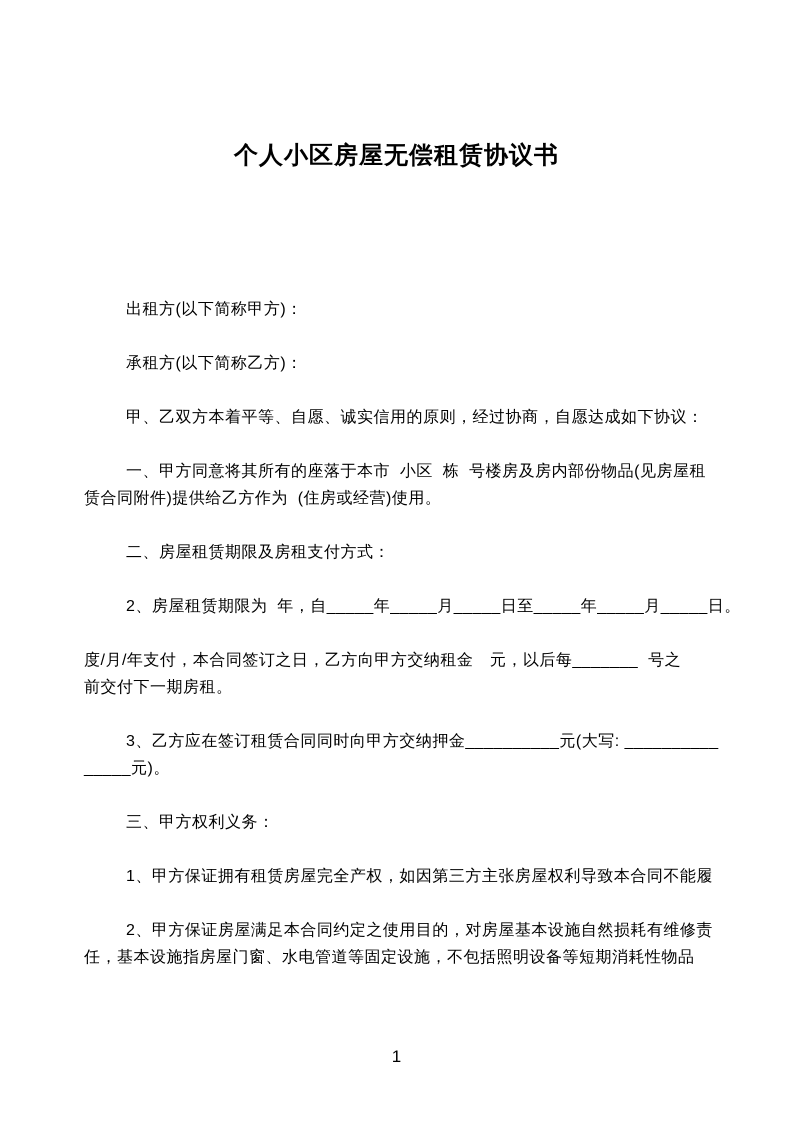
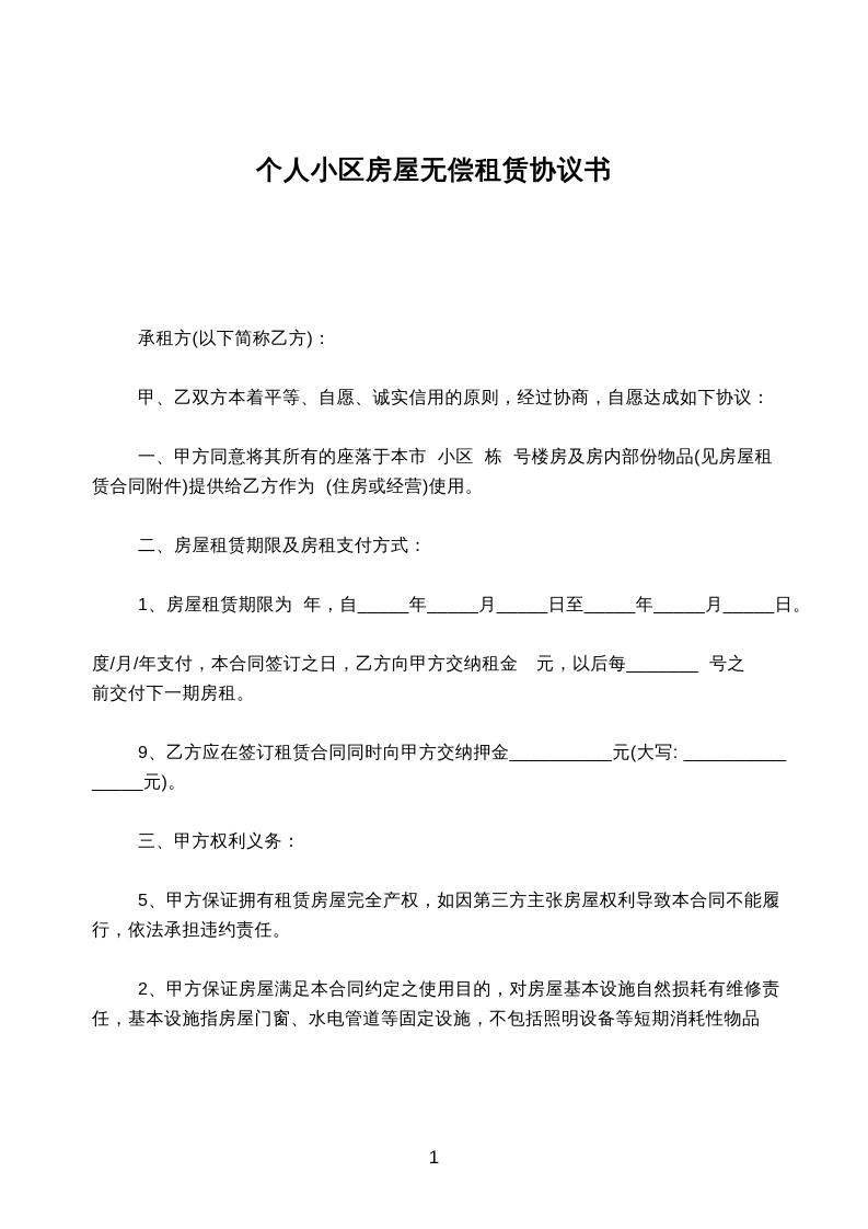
  个人小区房屋无偿租赁协议书
- 出租方(以下简称甲方)：
  承租方(以下简称乙方)：
  甲、乙双方本着平等、自愿、诚实信用的原则，经过协商，自愿达成如下协议：
  一、甲方同意将其所有的座落于本市 小区 栋 号楼房及房内部份物品(见房屋租
  赁合同附件)提供给乙方作为 (住房或经营)使用。
  二、房屋租赁期限及房租支付方式：
- 2、房屋租赁期限为 年，自_____年_____月_____日至_____年_____月_____日。
+ 1、房屋租赁期限为 年，自_____年_____月_____日至_____年_____月_____日。
  度/月/年支付，本合同签订之日，乙方向甲方交纳租金 元，以后每_______ 号之
  前交付下一期房租。
- 3、乙方应在签订租赁合同同时向甲方交纳押金__________元(大写: __________
+ 9、乙方应在签订租赁合同同时向甲方交纳押金__________元(大写: __________
  _____元)。
  三、甲方权利义务：
- 1、甲方保证拥有租赁房屋完全产权，如因第三方主张房屋权利导致本合同不能履
+ 5、甲方保证拥有租赁房屋完全产权，如因第三方主张房屋权利导致本合同不能履
+ 行，依法承担违约责任。
  2、甲方保证房屋满足本合同约定之使用目的，对房屋基本设施自然损耗有维修责
  任，基本设施指房屋门窗、水电管道等固定设施，不包括照明设备等短期消耗性物品
  1
